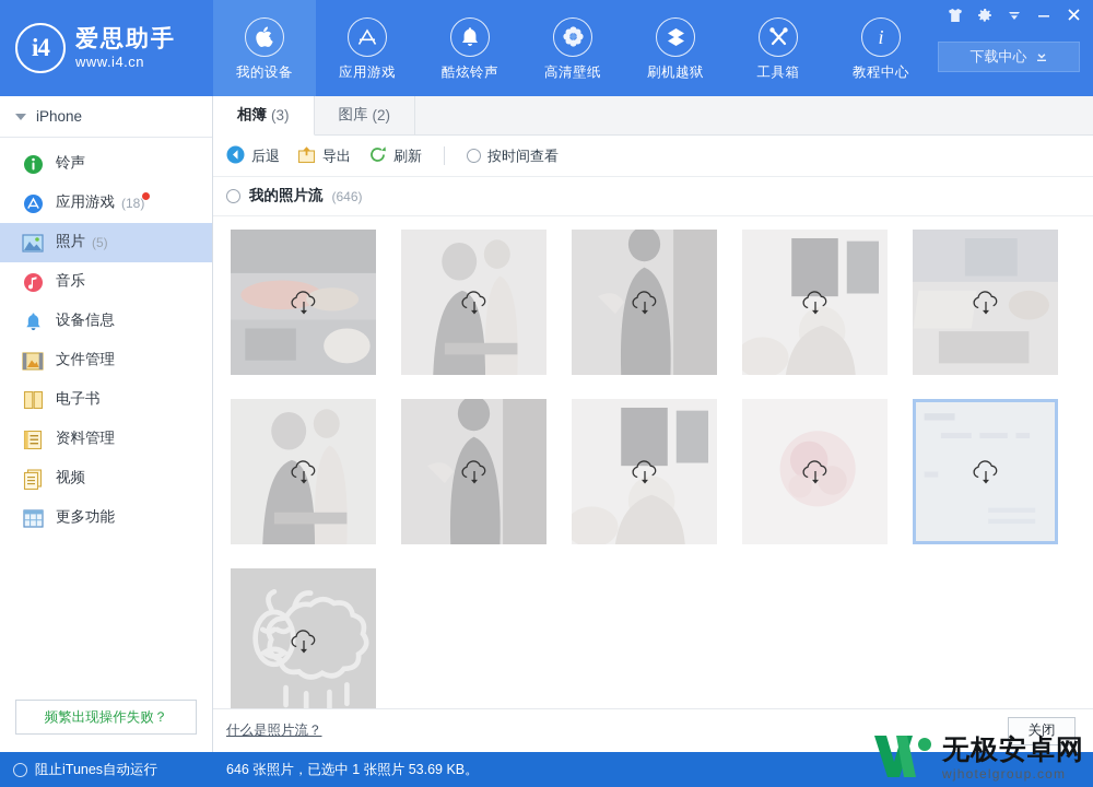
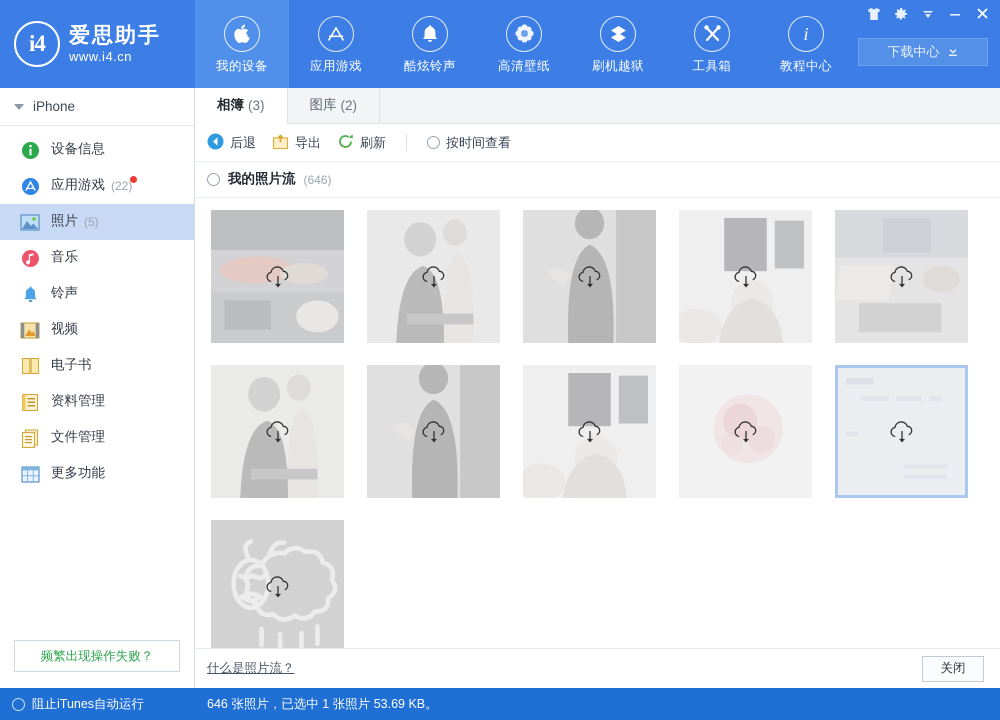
  i4
  爱思助手
  www.i4.cn
  我的设备
  应用游戏
  酷炫铃声
  高清壁纸
  刷机越狱
  工具箱
  i
  教程中心
  下载中心
  iPhone
- 铃声
+ 设备信息
  应用游戏
- (18)
+ (22)
  照片
  (5)
  音乐
- 设备信息
+ 铃声
- 文件管理
+ 视频
  电子书
  资料管理
- 视频
+ 文件管理
  更多功能
  频繁出现操作失败？
  相簿
  (3)
  图库
  (2)
  后退
  导出
  刷新
  按时间查看
  我的照片流
  (646)
  什么是照片流？
  关闭
  阻止iTunes自动运行
  646 张照片，已选中 1 张照片 53.69 KB。
- 无极安卓网
- wjhotelgroup.com
